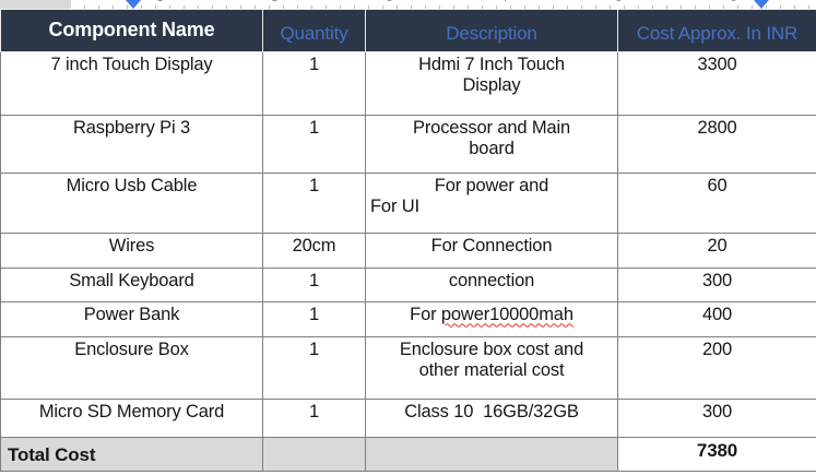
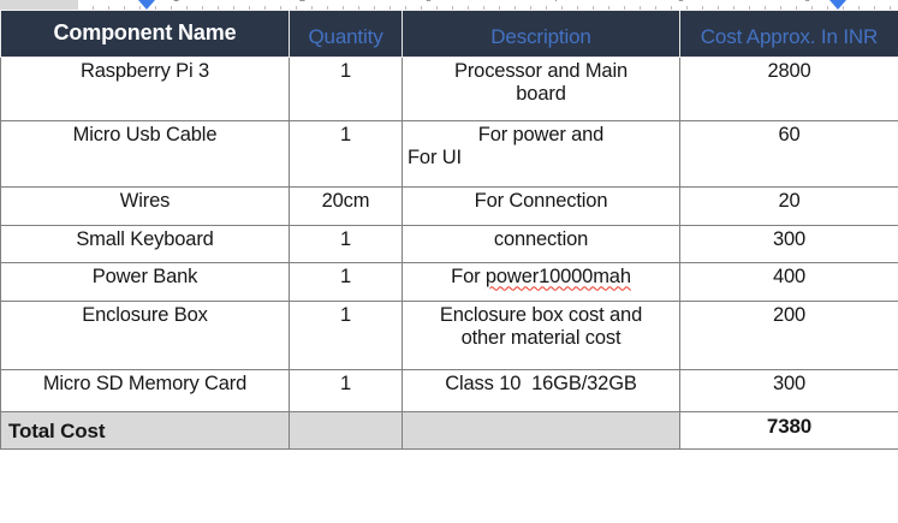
  Component Name	Quantity	Description	Cost Approx. In INR
- 7 inch Touch Display	1	Hdmi 7 Inch Touch Display	3300
  Raspberry Pi 3	1	Processor and Main board	2800
  Micro Usb Cable	1	For power and For UI	60
  Wires	20cm	For Connection	20
  Small Keyboard	1	connection	300
  Power Bank	1	For power10000mah	400
  Enclosure Box	1	Enclosure box cost and other material cost	200
  Micro SD Memory Card	1	Class 10 16GB/32GB	300
  Total Cost			7380
